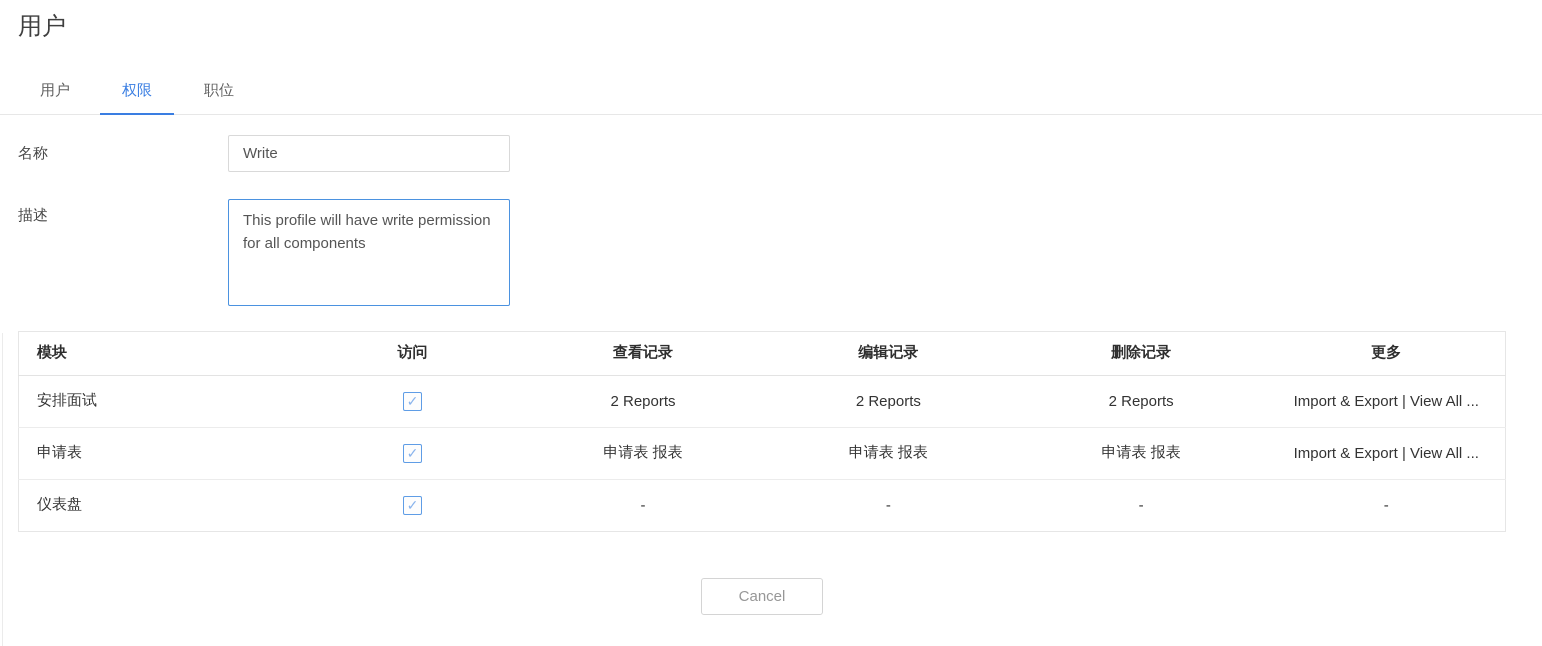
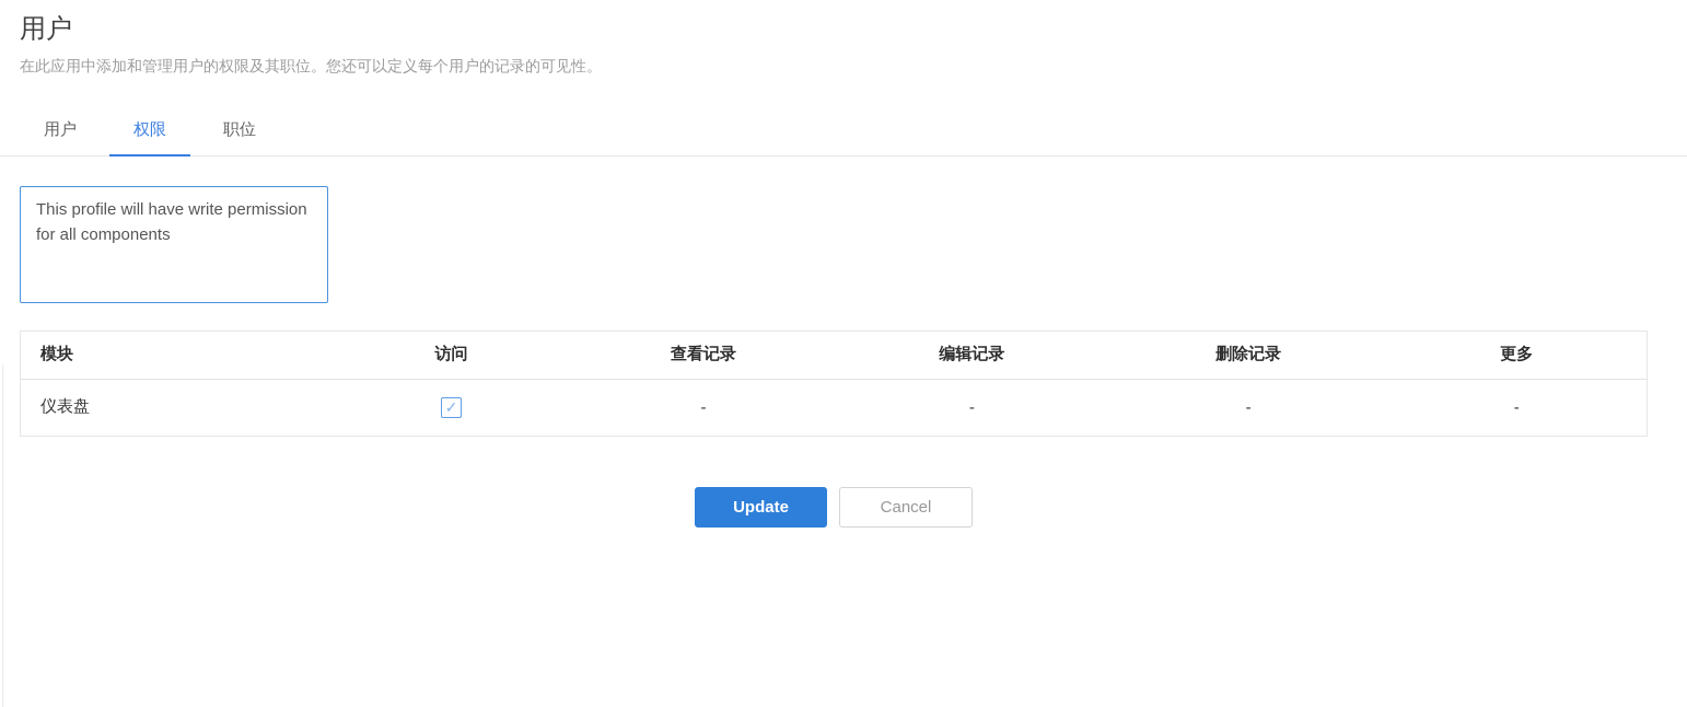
  用户
+ 在此应用中添加和管理用户的权限及其职位。您还可以定义每个用户的记录的可见性。
  用户
  权限
  职位
- 名称
- Write
- 描述
  模块	访问	查看记录	编辑记录	删除记录	更多
- 安排面试	✓	2 Reports	2 Reports	2 Reports	Import & Export | View All ...
- 申请表	✓	申请表 报表	申请表 报表	申请表 报表	Import & Export | View All ...
  仪表盘	✓	-	-	-	-
+ Update
  Cancel
